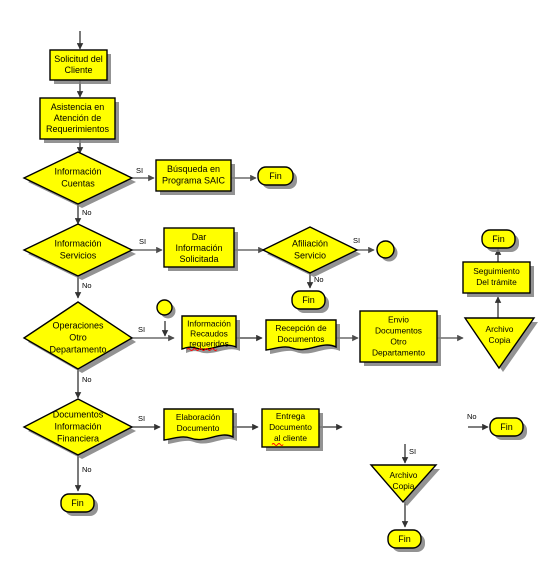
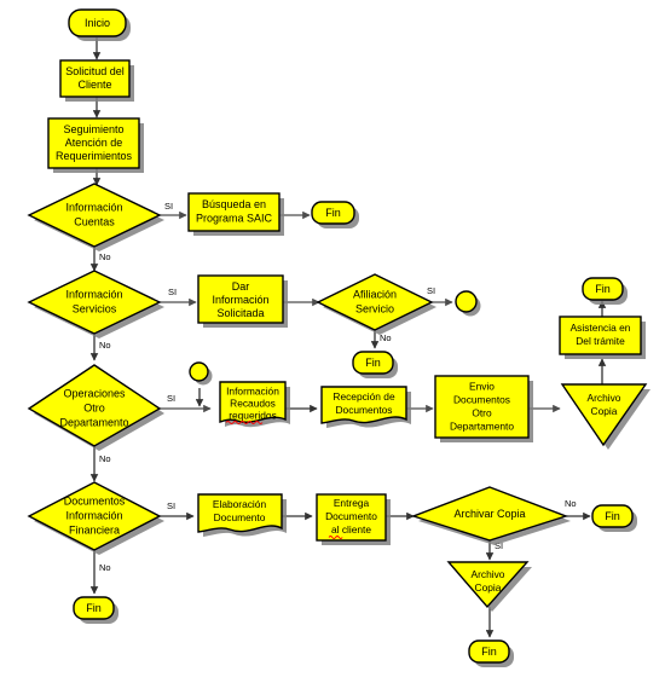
  SI
  No
  SI
  SI
  No
  No
  SI
  No
  SI
  No
  No
  SI
+ Inicio
  Solicitud del
  Cliente
- Asistencia en
+ Seguimiento
  Atención de
  Requerimientos
  Información
  Cuentas
  Búsqueda en
  Programa SAIC
  Fin
  Información
  Servicios
  Dar
  Información
  Solicitada
  Afiliación
  Servicio
  Fin
  Operaciones
  Otro
  Departamento
  Información
  Recaudos
  requeridos
  Recepción de
  Documentos
  Envio
  Documentos
  Otro
  Departamento
  Archivo
  Copia
- Seguimiento
+ Asistencia en
  Del trámite
  Fin
  Documentos
  Información
  Financiera
  Fin
  Elaboración
  Documento
  Entrega
  Documento
  al cliente
+ Archivar Copia
  Fin
  Archivo
  Copia
  Fin
